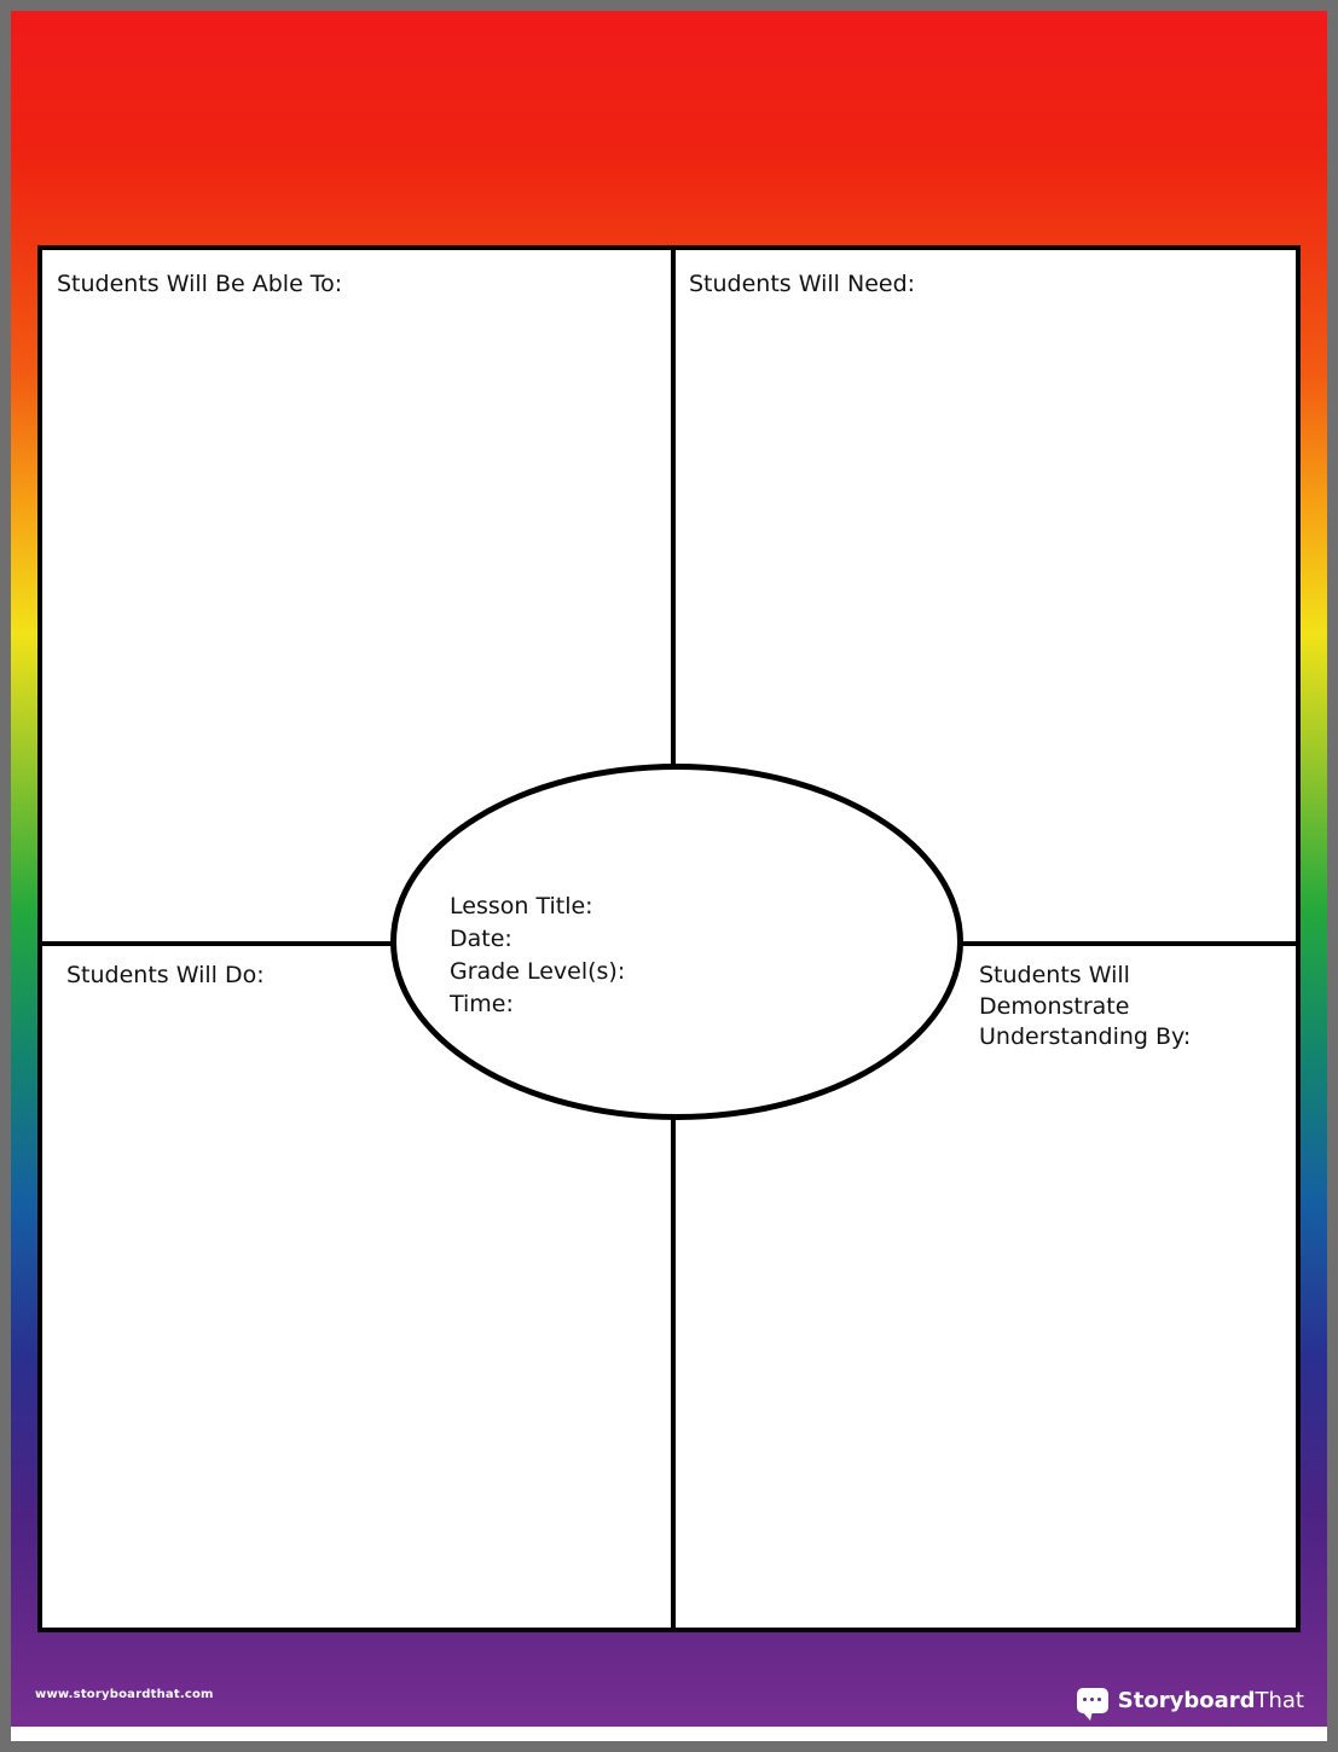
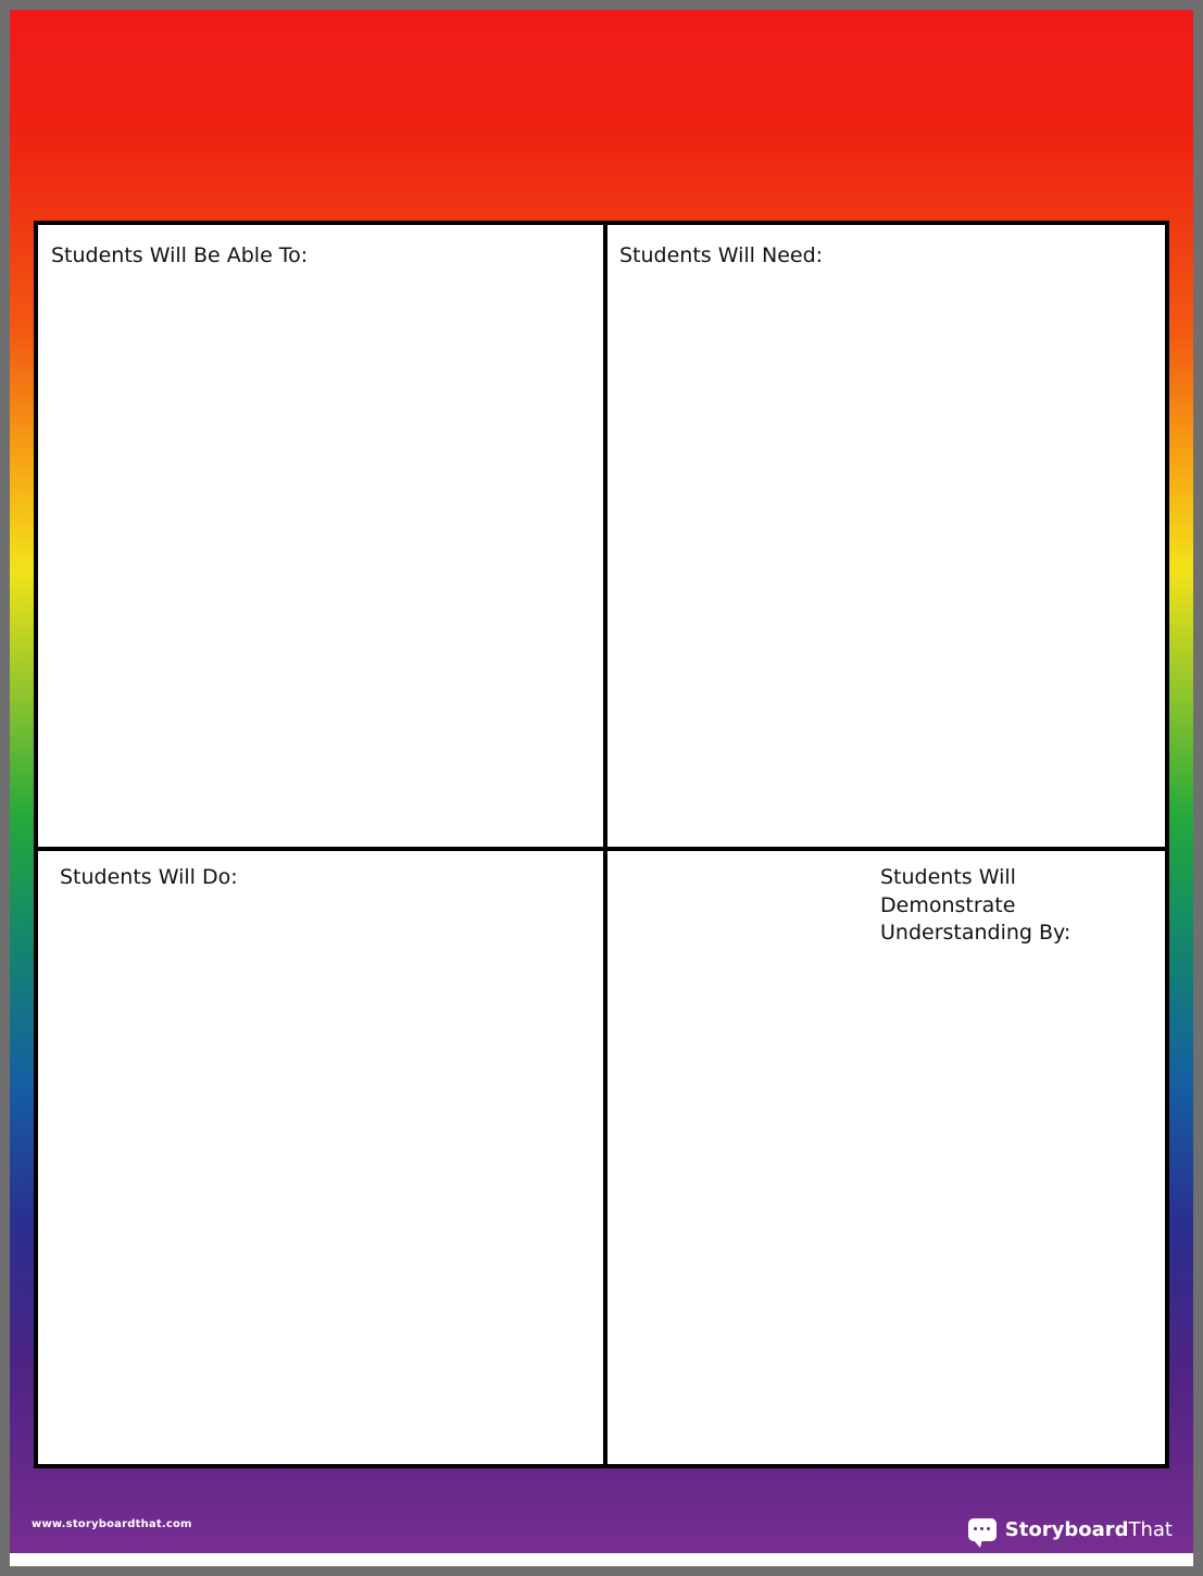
  Students Will Be Able To:
  Students Will Need:
  Students Will Do:
  Students Will
  Demonstrate
  Understanding By:
- Lesson Title:
- Date:
- Grade Level(s):
- Time:
  www.storyboardthat.com
  StoryboardThat
